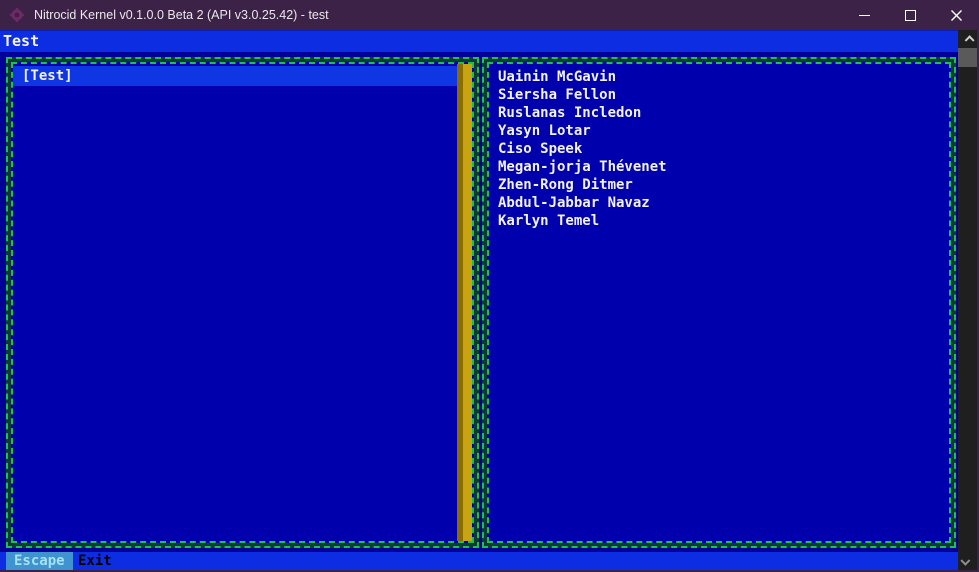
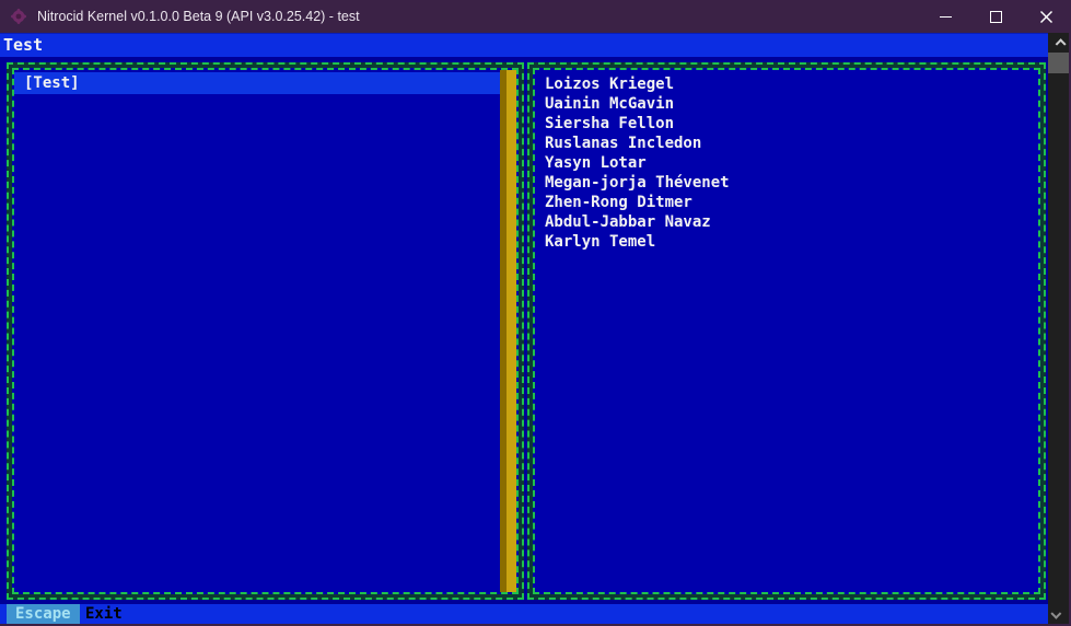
- Nitrocid Kernel v0.1.0.0 Beta 2 (API v3.0.25.42) - test
+ Nitrocid Kernel v0.1.0.0 Beta 9 (API v3.0.25.42) - test
  Test
  [Test]
+ Loizos Kriegel
  Uainin McGavin
  Siersha Fellon
  Ruslanas Incledon
  Yasyn Lotar
- Ciso Speek
  Megan-jorja Thévenet
  Zhen-Rong Ditmer
  Abdul-Jabbar Navaz
  Karlyn Temel
  Escape
  Exit
